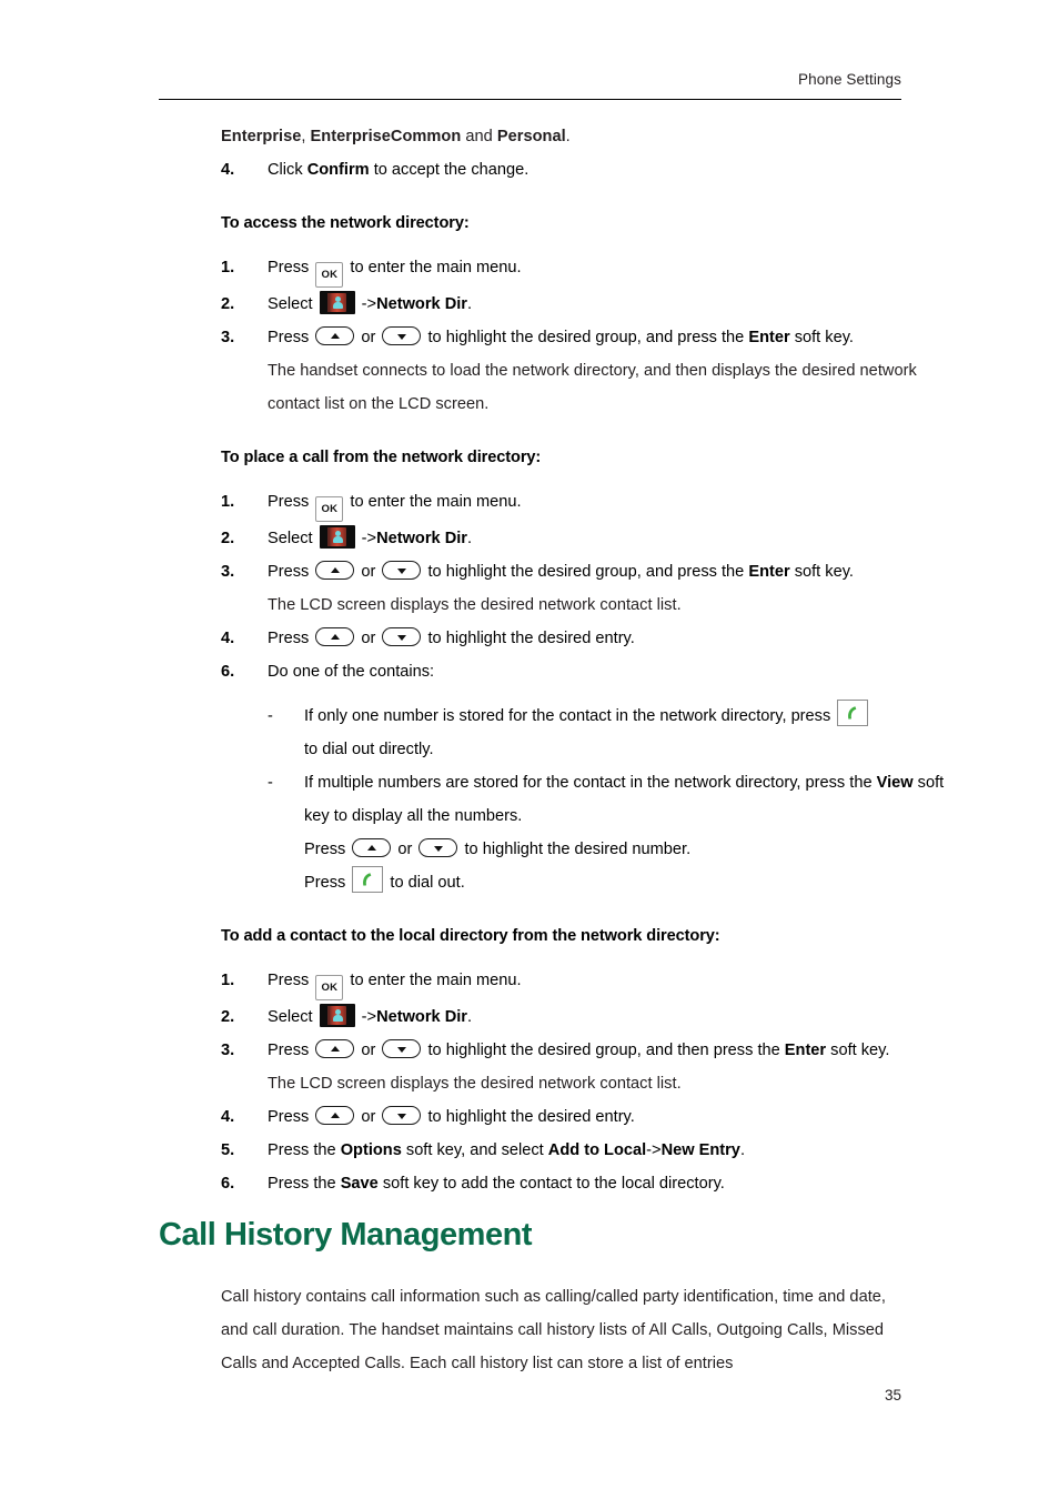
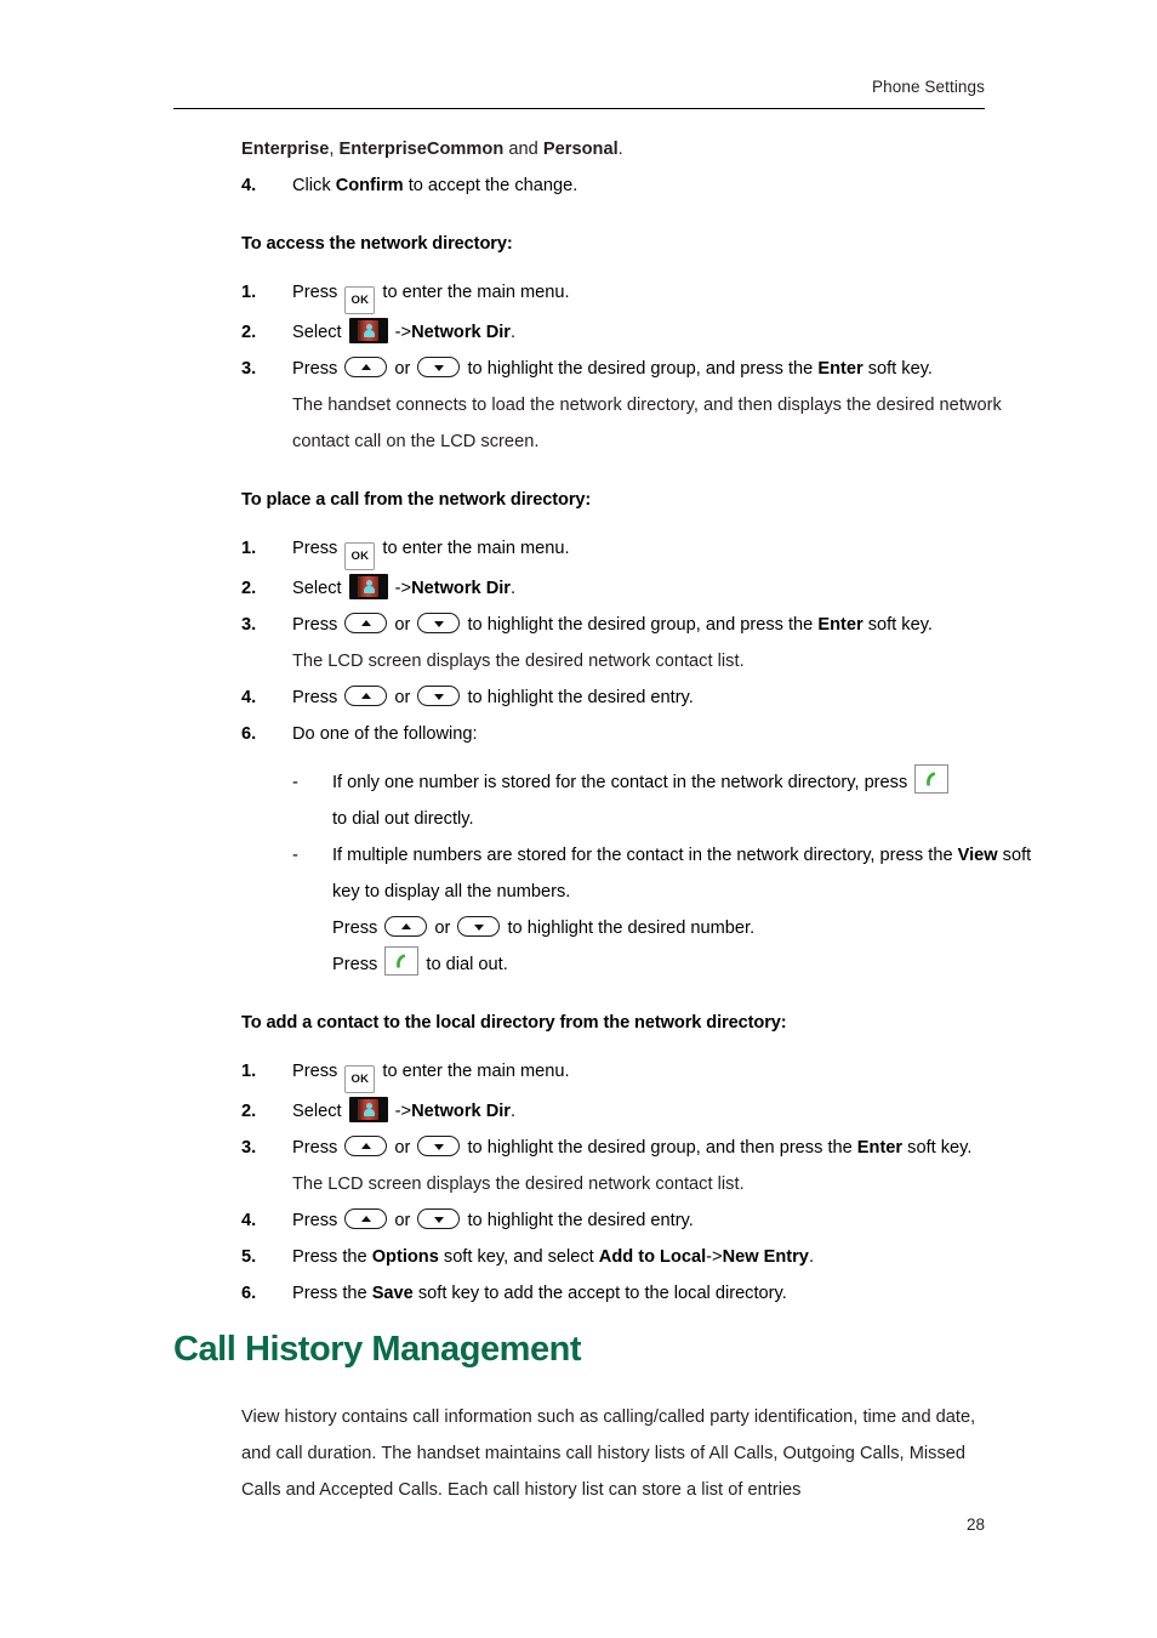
  Phone Settings
  Enterprise, EnterpriseCommon and Personal.
  4.
  Click Confirm to accept the change.
  To access the network directory:
  1.
  Press OK to enter the main menu.
  2.
  Select ->Network Dir.
  3.
  Press or to highlight the desired group, and press the Enter soft key.
- The handset connects to load the network directory, and then displays the desired network contact list on the LCD screen.
+ The handset connects to load the network directory, and then displays the desired network contact call on the LCD screen.
  To place a call from the network directory:
  1.
  Press OK to enter the main menu.
  2.
  Select ->Network Dir.
  3.
  Press or to highlight the desired group, and press the Enter soft key.
  The LCD screen displays the desired network contact list.
  4.
  Press or to highlight the desired entry.
  6.
- Do one of the contains:
+ Do one of the following:
  -
  If only one number is stored for the contact in the network directory, press
  to dial out directly.
  -
  If multiple numbers are stored for the contact in the network directory, press the View soft key to display all the numbers.
  Press or to highlight the desired number.
  Press to dial out.
  To add a contact to the local directory from the network directory:
  1.
  Press OK to enter the main menu.
  2.
  Select ->Network Dir.
  3.
  Press or to highlight the desired group, and then press the Enter soft key.
  The LCD screen displays the desired network contact list.
  4.
  Press or to highlight the desired entry.
  5.
  Press the Options soft key, and select Add to Local->New Entry.
  6.
- Press the Save soft key to add the contact to the local directory.
+ Press the Save soft key to add the accept to the local directory.
  Call History Management
- Call history contains call information such as calling/called party identification, time and date, and call duration. The handset maintains call history lists of All Calls, Outgoing Calls, Missed Calls and Accepted Calls. Each call history list can store a list of entries
+ View history contains call information such as calling/called party identification, time and date, and call duration. The handset maintains call history lists of All Calls, Outgoing Calls, Missed Calls and Accepted Calls. Each call history list can store a list of entries
- 35
+ 28
